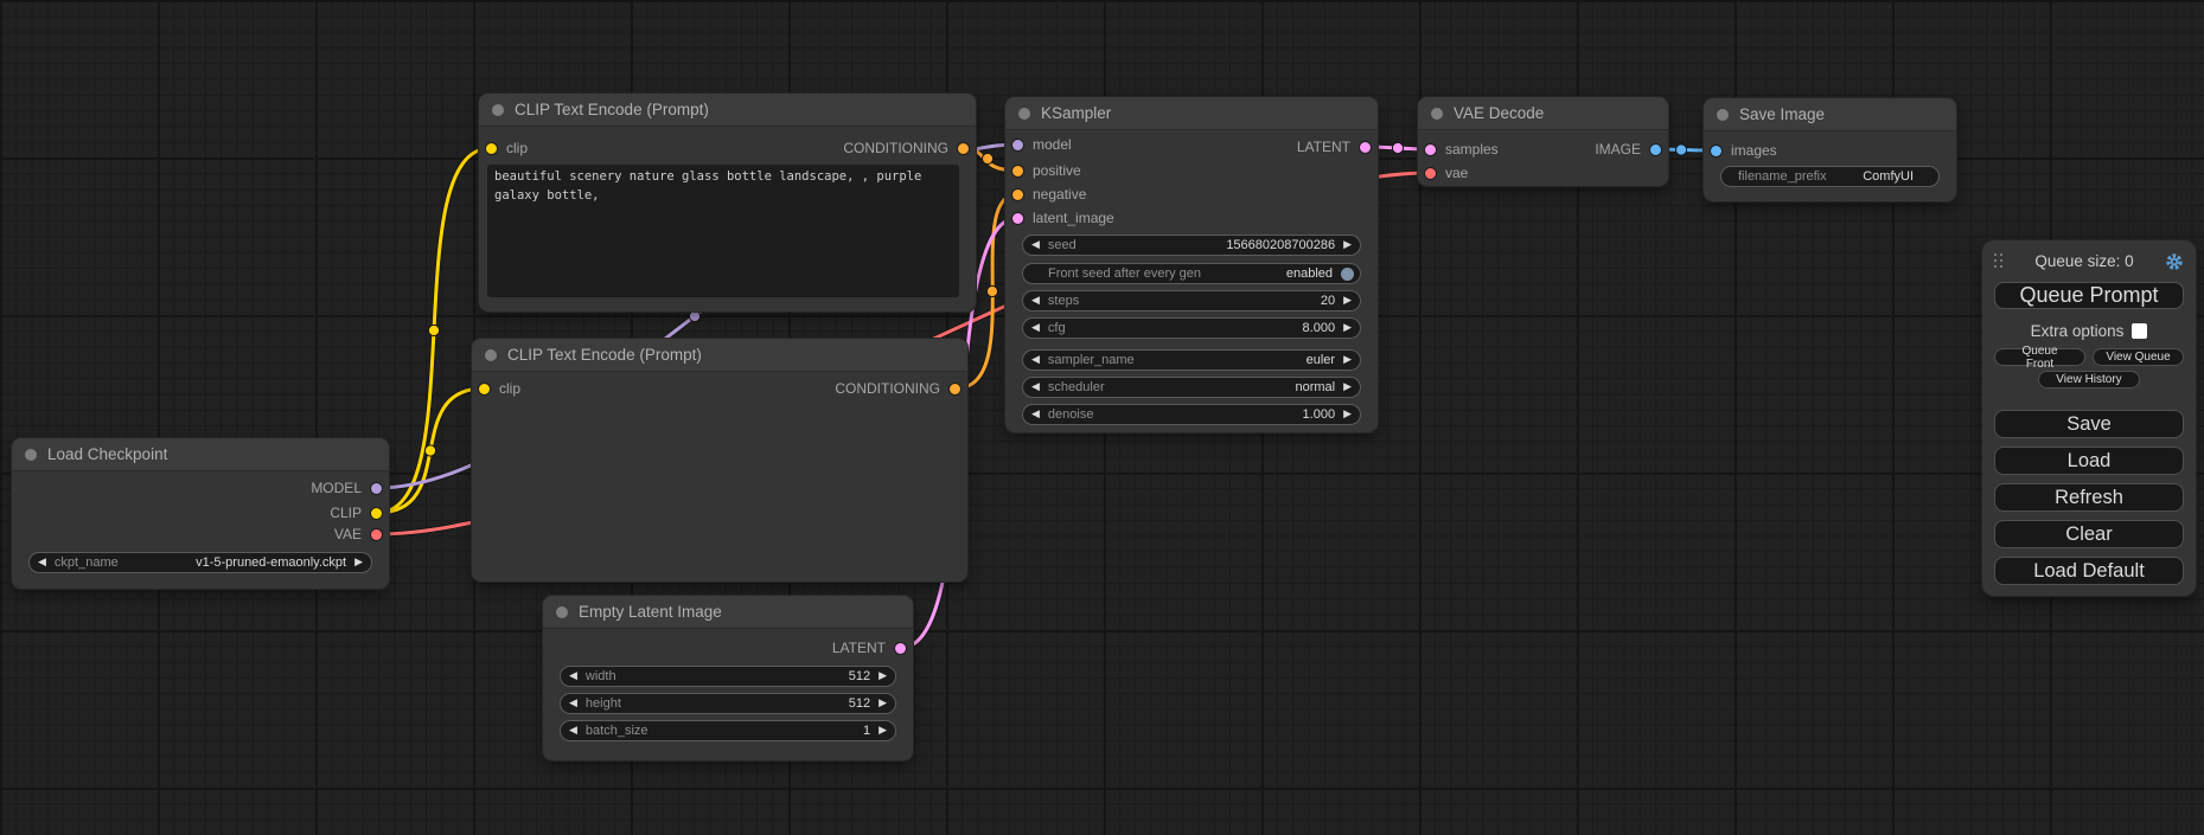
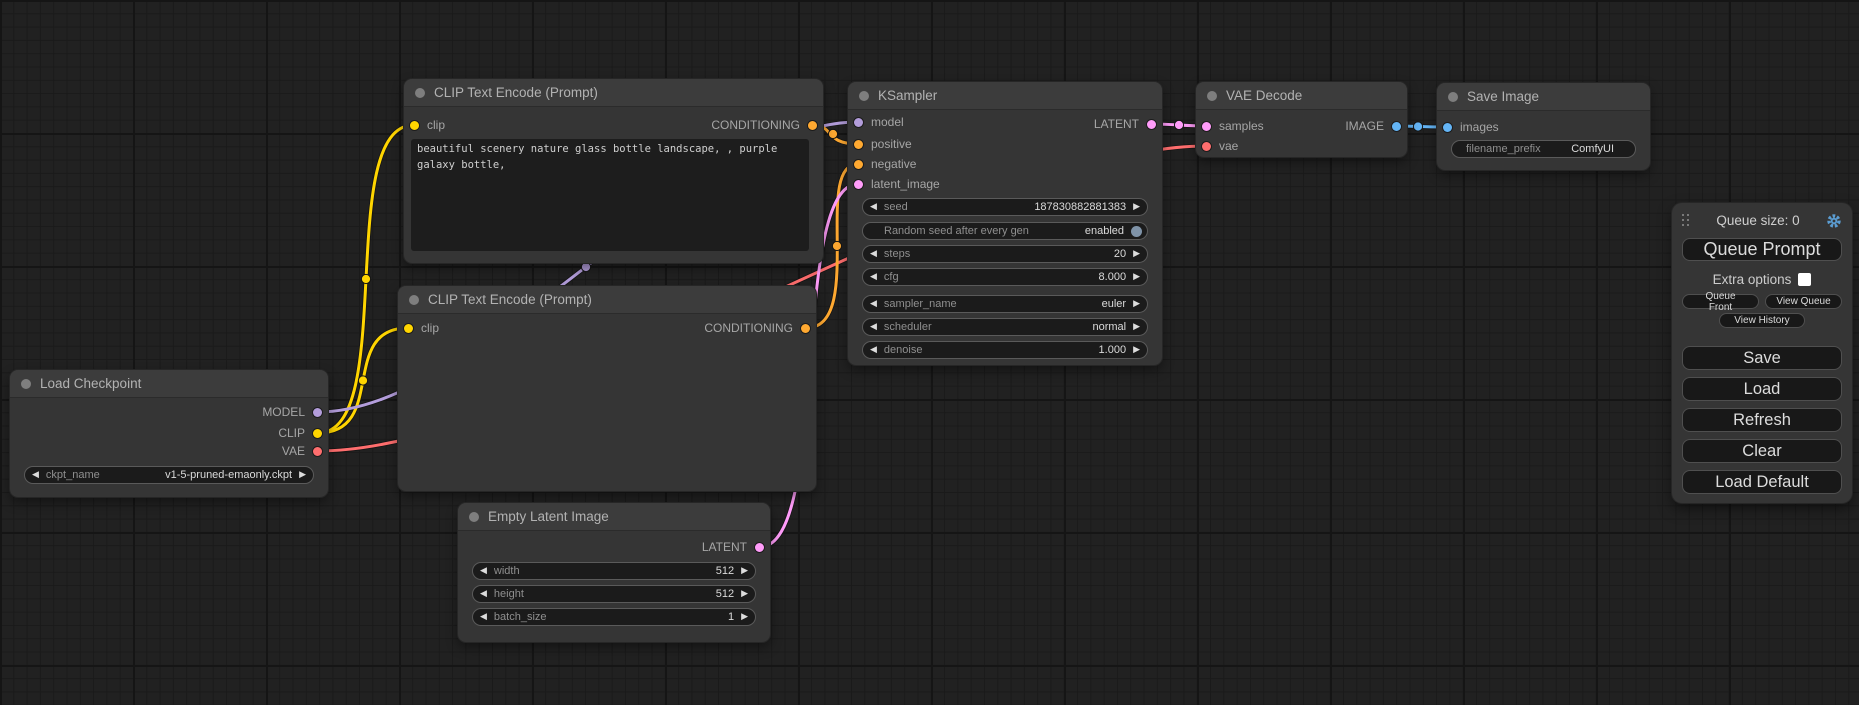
  Load Checkpoint
  MODEL
  CLIP
  VAE
  ◀
  ckpt_name
  v1-5-pruned-emaonly.ckpt
  ▶
  CLIP Text Encode (Prompt)
  clip
  CONDITIONING
  beautiful scenery nature glass bottle landscape, , purple galaxy bottle,
  CLIP Text Encode (Prompt)
  clip
  CONDITIONING
  Empty Latent Image
  LATENT
  ◀
  width
  512
  ▶
  ◀
  height
  512
  ▶
  ◀
  batch_size
  1
  ▶
  KSampler
  model
  positive
  negative
  latent_image
  LATENT
  ◀
  seed
- 156680208700286
+ 187830882881383
  ▶
- Front seed after every gen
+ Random seed after every gen
  enabled
  ◀
  steps
  20
  ▶
  ◀
  cfg
  8.000
  ▶
  ◀
  sampler_name
  euler
  ▶
  ◀
  scheduler
  normal
  ▶
  ◀
  denoise
  1.000
  ▶
  VAE Decode
  samples
  vae
  IMAGE
  Save Image
  images
  filename_prefix
  ComfyUI
  Queue size: 0
  Queue Prompt
  Extra options
  Queue Front
  View Queue
  View History
  Save
  Load
  Refresh
  Clear
  Load Default
